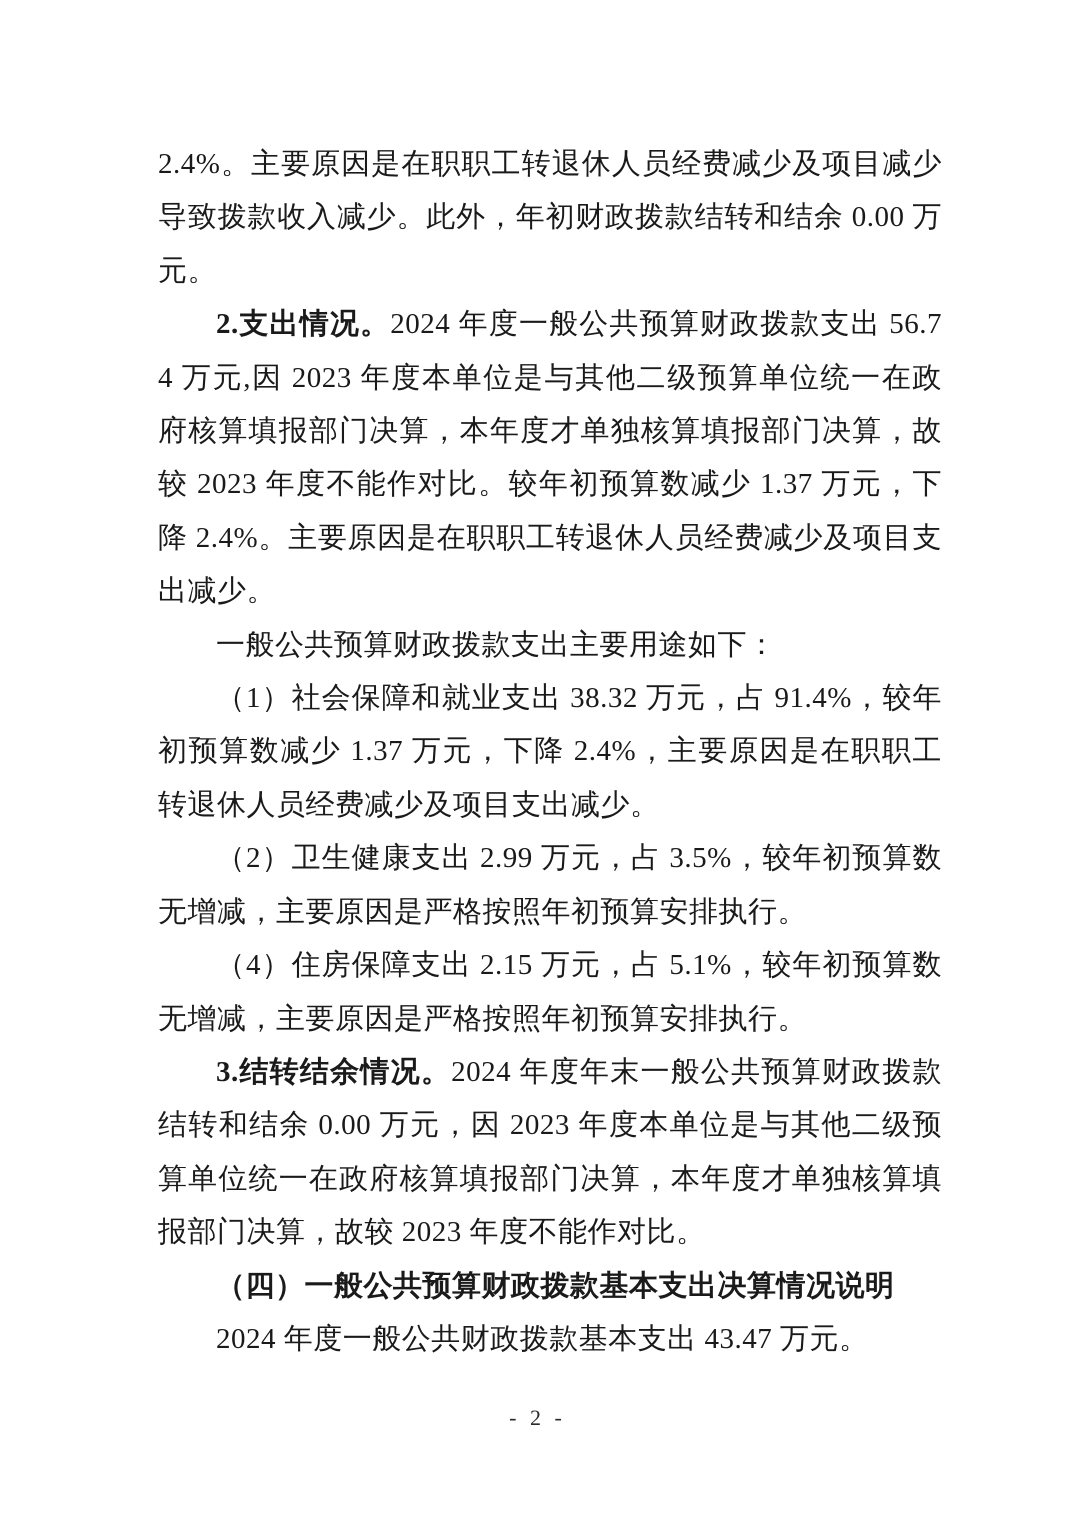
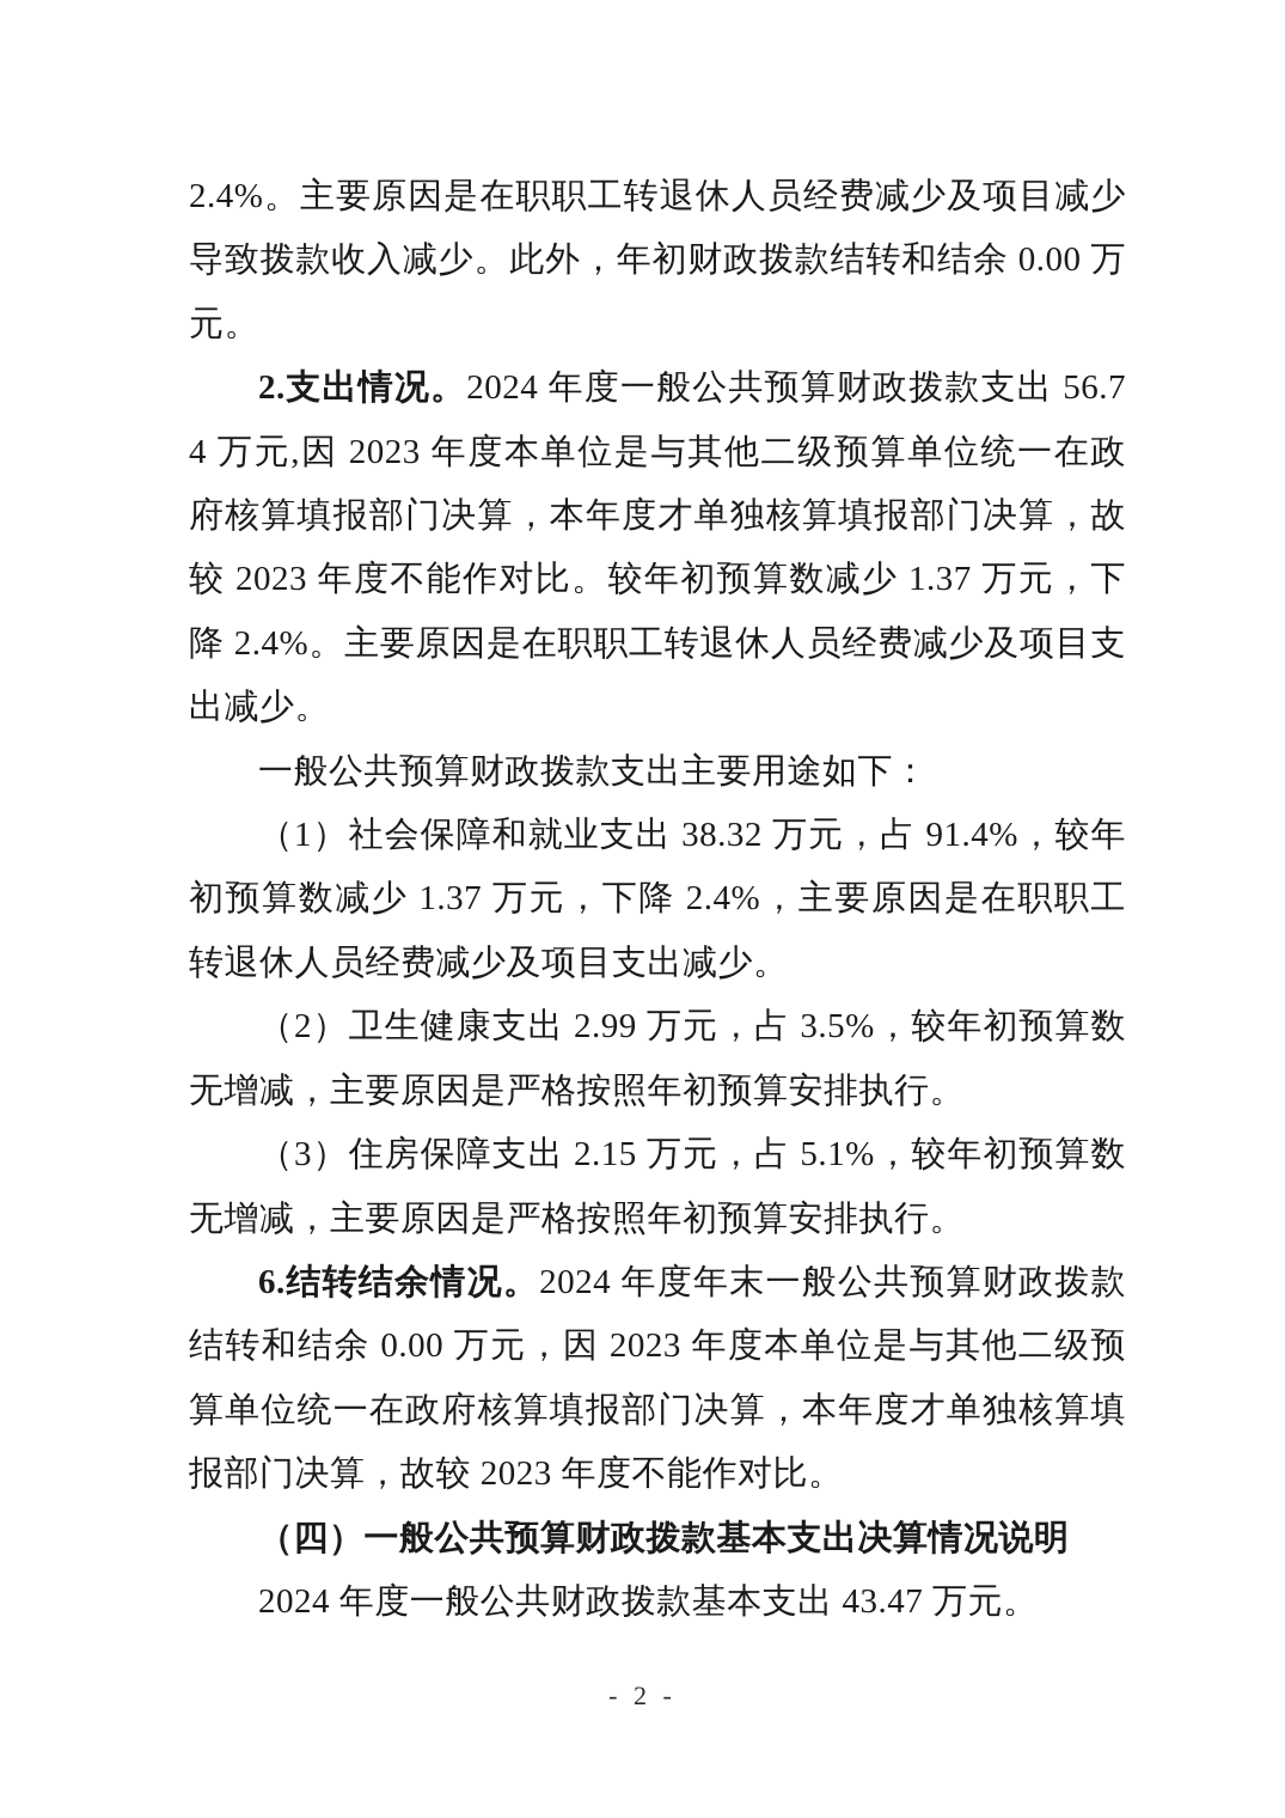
  2.4%。主要原因是在职职工转退休人员经费减少及项目减少导致拨款收入减少。此外，年初财政拨款结转和结余 0.00 万元。
  2.支出情况。2024 年度一般公共预算财政拨款支出 56.74 万元,因 2023 年度本单位是与其他二级预算单位统一在政府核算填报部门决算，本年度才单独核算填报部门决算，故较 2023 年度不能作对比。较年初预算数减少 1.37 万元，下降 2.4%。主要原因是在职职工转退休人员经费减少及项目支出减少。
  一般公共预算财政拨款支出主要用途如下：
  （1）社会保障和就业支出 38.32 万元，占 91.4%，较年初预算数减少 1.37 万元，下降 2.4%，主要原因是在职职工转退休人员经费减少及项目支出减少。
  （2）卫生健康支出 2.99 万元，占 3.5%，较年初预算数无增减，主要原因是严格按照年初预算安排执行。
- （4）住房保障支出 2.15 万元，占 5.1%，较年初预算数无增减，主要原因是严格按照年初预算安排执行。
+ （3）住房保障支出 2.15 万元，占 5.1%，较年初预算数无增减，主要原因是严格按照年初预算安排执行。
- 3.结转结余情况。2024 年度年末一般公共预算财政拨款结转和结余 0.00 万元，因 2023 年度本单位是与其他二级预算单位统一在政府核算填报部门决算，本年度才单独核算填报部门决算，故较 2023 年度不能作对比。
+ 6.结转结余情况。2024 年度年末一般公共预算财政拨款结转和结余 0.00 万元，因 2023 年度本单位是与其他二级预算单位统一在政府核算填报部门决算，本年度才单独核算填报部门决算，故较 2023 年度不能作对比。
  （四）一般公共预算财政拨款基本支出决算情况说明
  2024 年度一般公共财政拨款基本支出 43.47 万元。
  - 2 -
